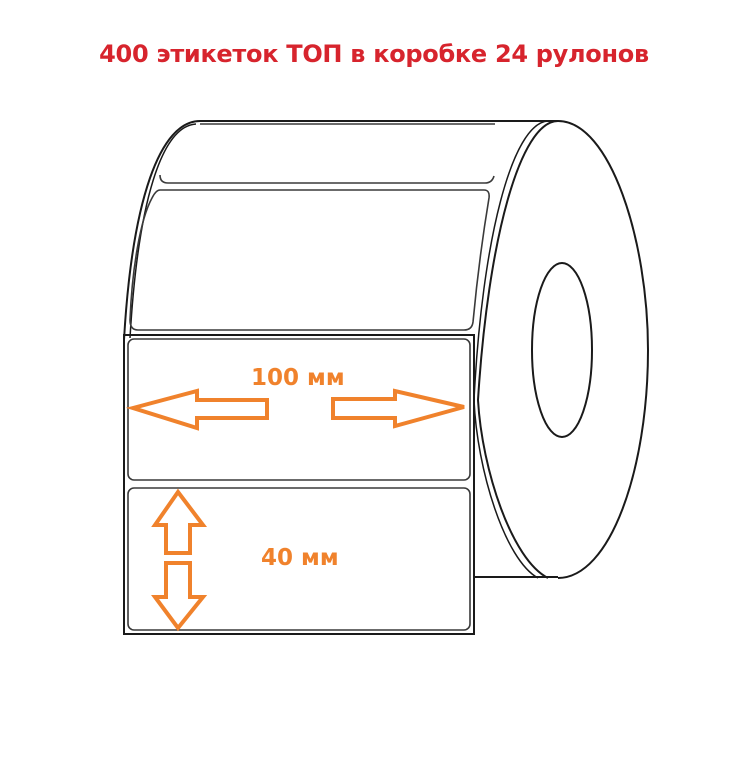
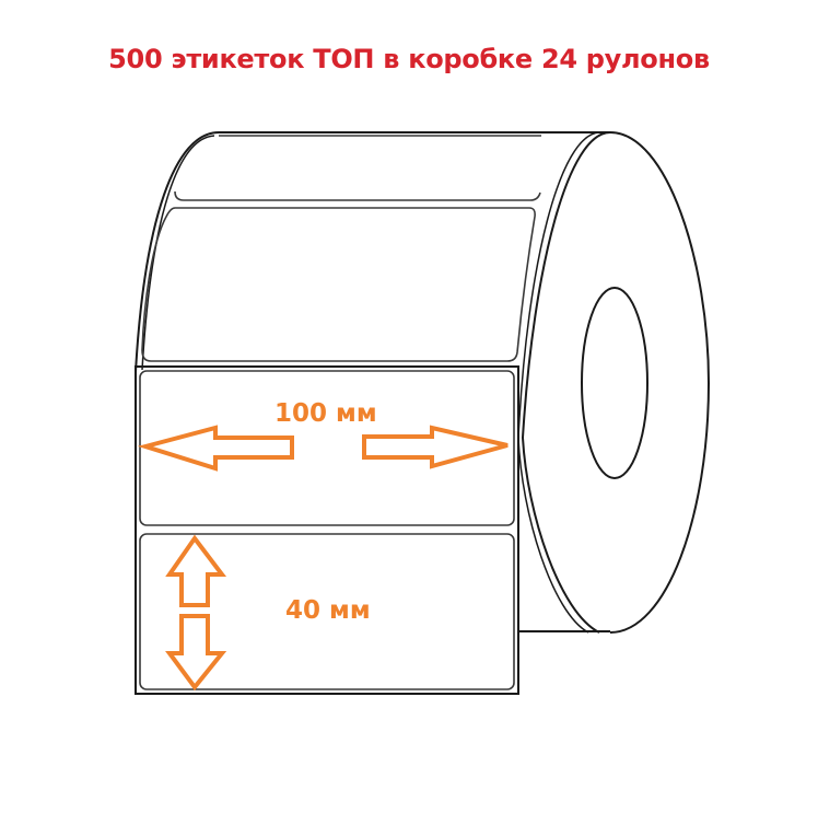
- 400 этикеток ТОП в коробке 24 рулонов
+ 500 этикеток ТОП в коробке 24 рулонов
  100 мм
  40 мм
